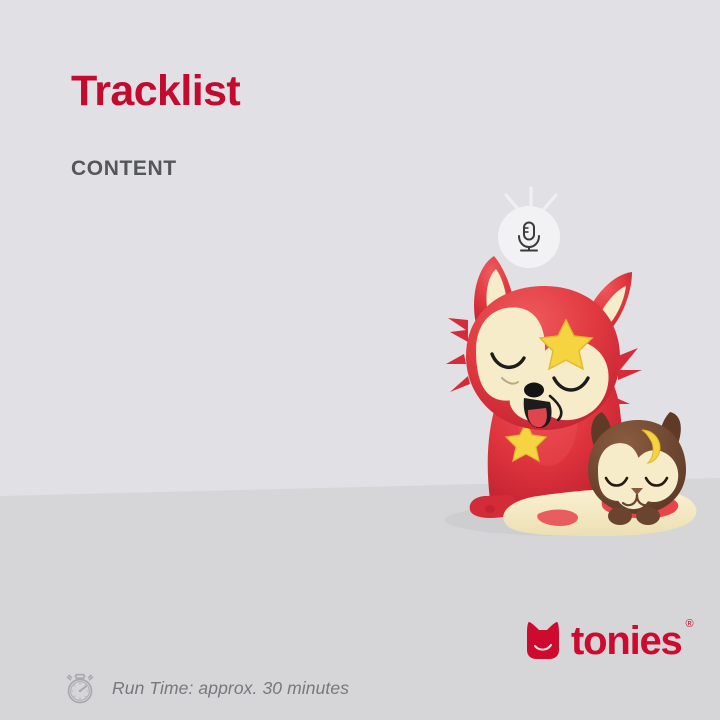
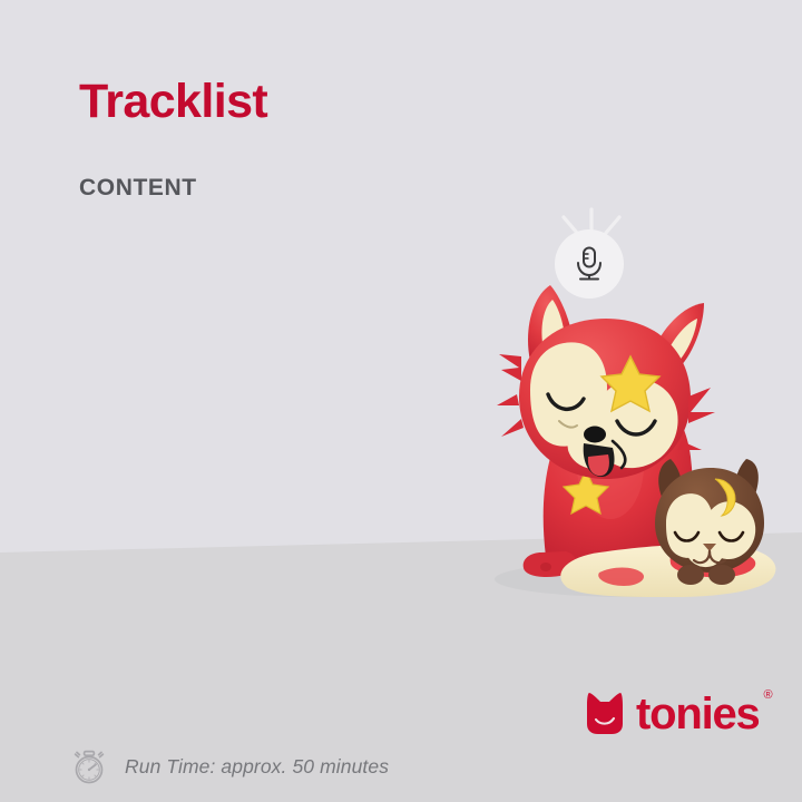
  Tracklist
  CONTENT
- Run Time: approx. 30 minutes
+ Run Time: approx. 50 minutes
  tonies
  ®
